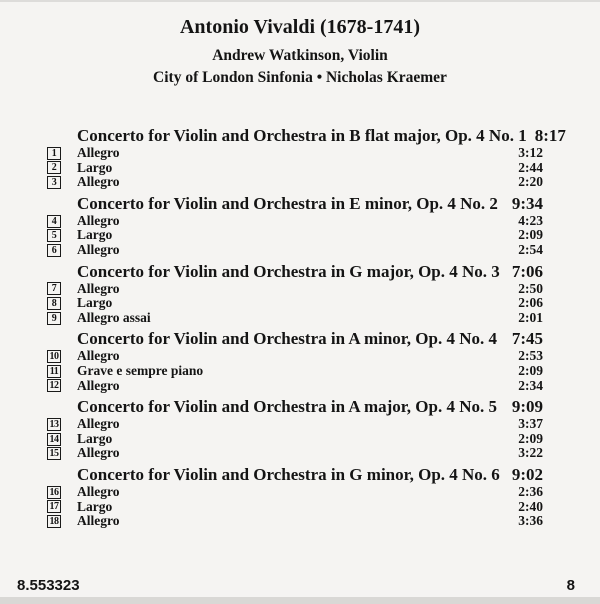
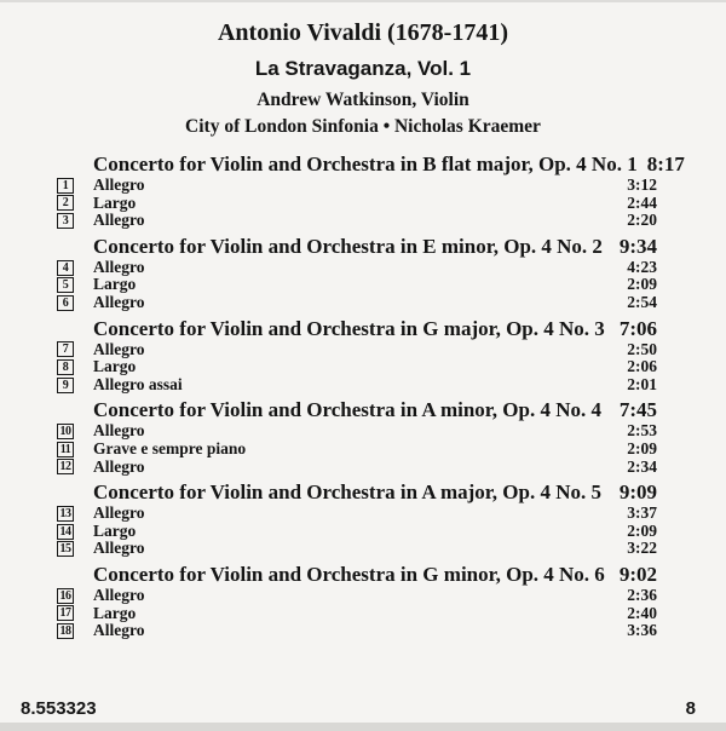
  Antonio Vivaldi (1678-1741)
+ La Stravaganza, Vol. 1
  Andrew Watkinson, Violin
  City of London Sinfonia • Nicholas Kraemer
  Concerto for Violin and Orchestra in B flat major, Op. 4 No. 1
  8:17
  1
  Allegro
  3:12
  2
  Largo
  2:44
  3
  Allegro
  2:20
  Concerto for Violin and Orchestra in E minor, Op. 4 No. 2
  9:34
  4
  Allegro
  4:23
  5
  Largo
  2:09
  6
  Allegro
  2:54
  Concerto for Violin and Orchestra in G major, Op. 4 No. 3
  7:06
  7
  Allegro
  2:50
  8
  Largo
  2:06
  9
  Allegro assai
  2:01
  Concerto for Violin and Orchestra in A minor, Op. 4 No. 4
  7:45
  10
  Allegro
  2:53
  11
  Grave e sempre piano
  2:09
  12
  Allegro
  2:34
  Concerto for Violin and Orchestra in A major, Op. 4 No. 5
  9:09
  13
  Allegro
  3:37
  14
  Largo
  2:09
  15
  Allegro
  3:22
  Concerto for Violin and Orchestra in G minor, Op. 4 No. 6
  9:02
  16
  Allegro
  2:36
  17
  Largo
  2:40
  18
  Allegro
  3:36
  8.553323
  8
